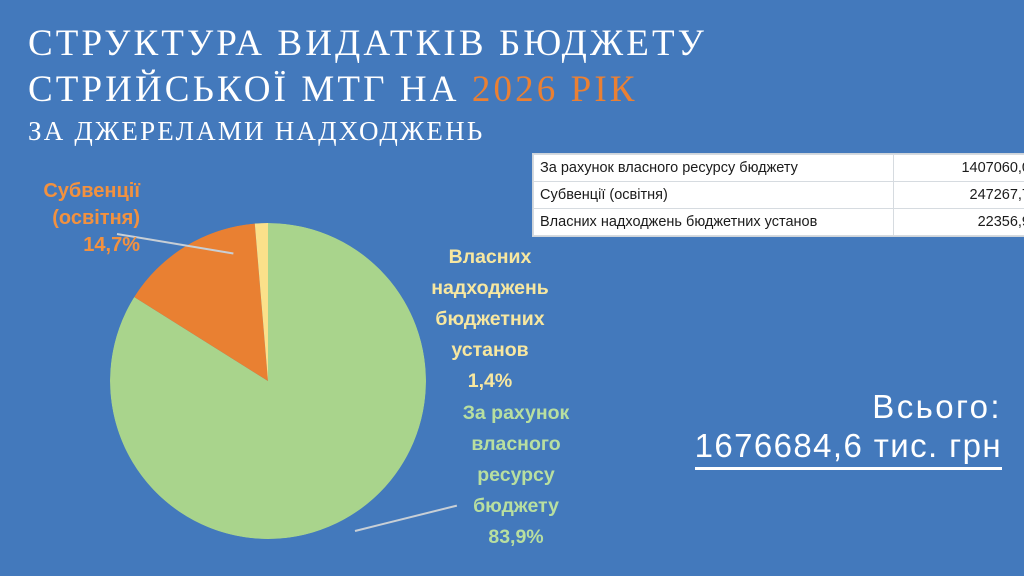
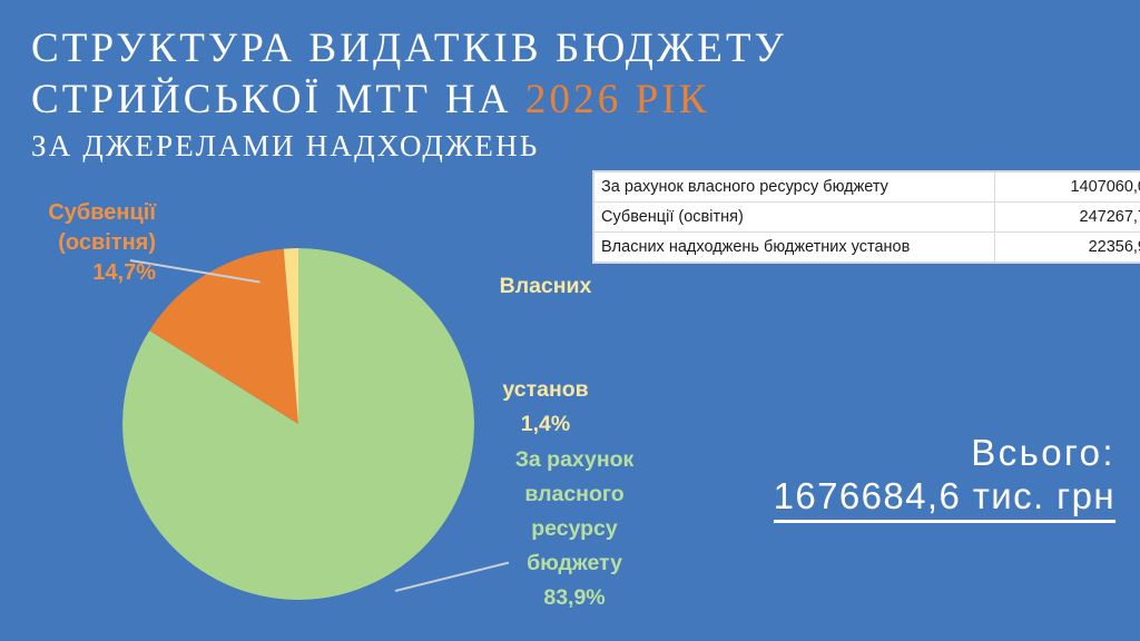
  СТРУКТУРА ВИДАТКІВ БЮДЖЕТУ
  СТРИЙСЬКОЇ МТГ НА 2026 РІК
  ЗА ДЖЕРЕЛАМИ НАДХОДЖЕНЬ
  За рахунок власного ресурсу бюджету	1407060,
  Субвенції (освітня)	247267,
  Власних надходжень бюджетних установ	22356,
  Субвенції
  (освітня)
  14,7%
  Власних
- надходжень
- бюджетних
  установ
  1,4%
  За рахунок
  власного
  ресурсу
  бюджету
  83,9%
  Всього:
  1676684,6 тис. грн
